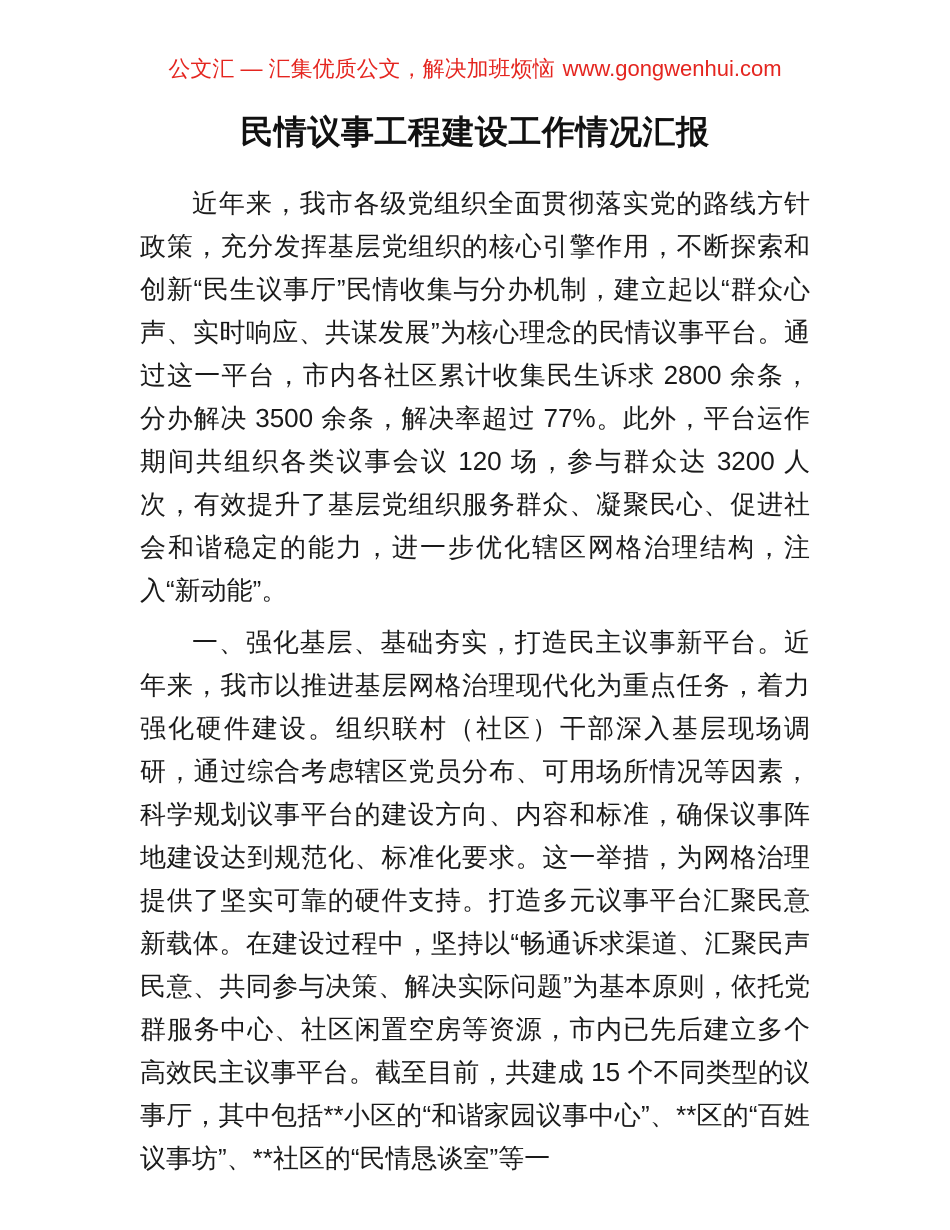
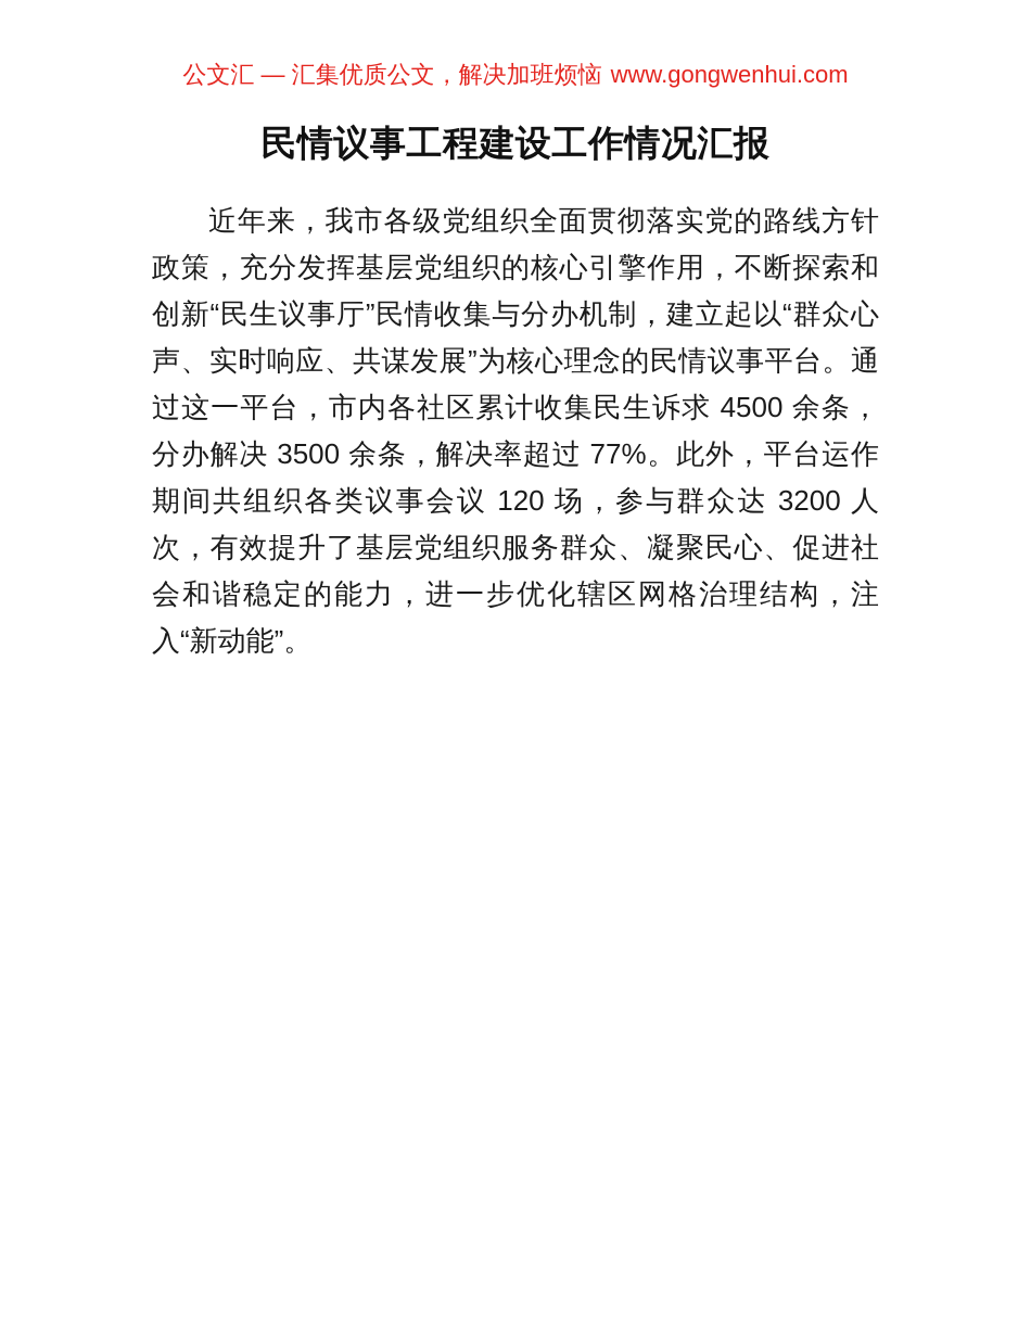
  公文汇 — 汇集优质公文，解决加班烦恼 www.gongwenhui.com
  民情议事工程建设工作情况汇报
- 近年来，我市各级党组织全面贯彻落实党的路线方针政策，充分发挥基层党组织的核心引擎作用，不断探索和创新“民生议事厅”民情收集与分办机制，建立起以“群众心声、实时响应、共谋发展”为核心理念的民情议事平台。通过这一平台，市内各社区累计收集民生诉求 2800 余条，分办解决 3500 余条，解决率超过 77%。此外，平台运作期间共组织各类议事会议 120 场，参与群众达 3200 人次，有效提升了基层党组织服务群众、凝聚民心、促进社会和谐稳定的能力，进一步优化辖区网格治理结构，注入“新动能”。
+ 近年来，我市各级党组织全面贯彻落实党的路线方针政策，充分发挥基层党组织的核心引擎作用，不断探索和创新“民生议事厅”民情收集与分办机制，建立起以“群众心声、实时响应、共谋发展”为核心理念的民情议事平台。通过这一平台，市内各社区累计收集民生诉求 4500 余条，分办解决 3500 余条，解决率超过 77%。此外，平台运作期间共组织各类议事会议 120 场，参与群众达 3200 人次，有效提升了基层党组织服务群众、凝聚民心、促进社会和谐稳定的能力，进一步优化辖区网格治理结构，注入“新动能”。
- 一、强化基层、基础夯实，打造民主议事新平台。近年来，我市以推进基层网格治理现代化为重点任务，着力强化硬件建设。组织联村（社区）干部深入基层现场调研，通过综合考虑辖区党员分布、可用场所情况等因素，科学规划议事平台的建设方向、内容和标准，确保议事阵地建设达到规范化、标准化要求。这一举措，为网格治理提供了坚实可靠的硬件支持。打造多元议事平台汇聚民意新载体。在建设过程中，坚持以“畅通诉求渠道、汇聚民声民意、共同参与决策、解决实际问题”为基本原则，依托党群服务中心、社区闲置空房等资源，市内已先后建立多个高效民主议事平台。截至目前，共建成 15 个不同类型的议事厅，其中包括**小区的“和谐家园议事中心”、**区的“百姓议事坊”、**社区的“民情恳谈室”等一
